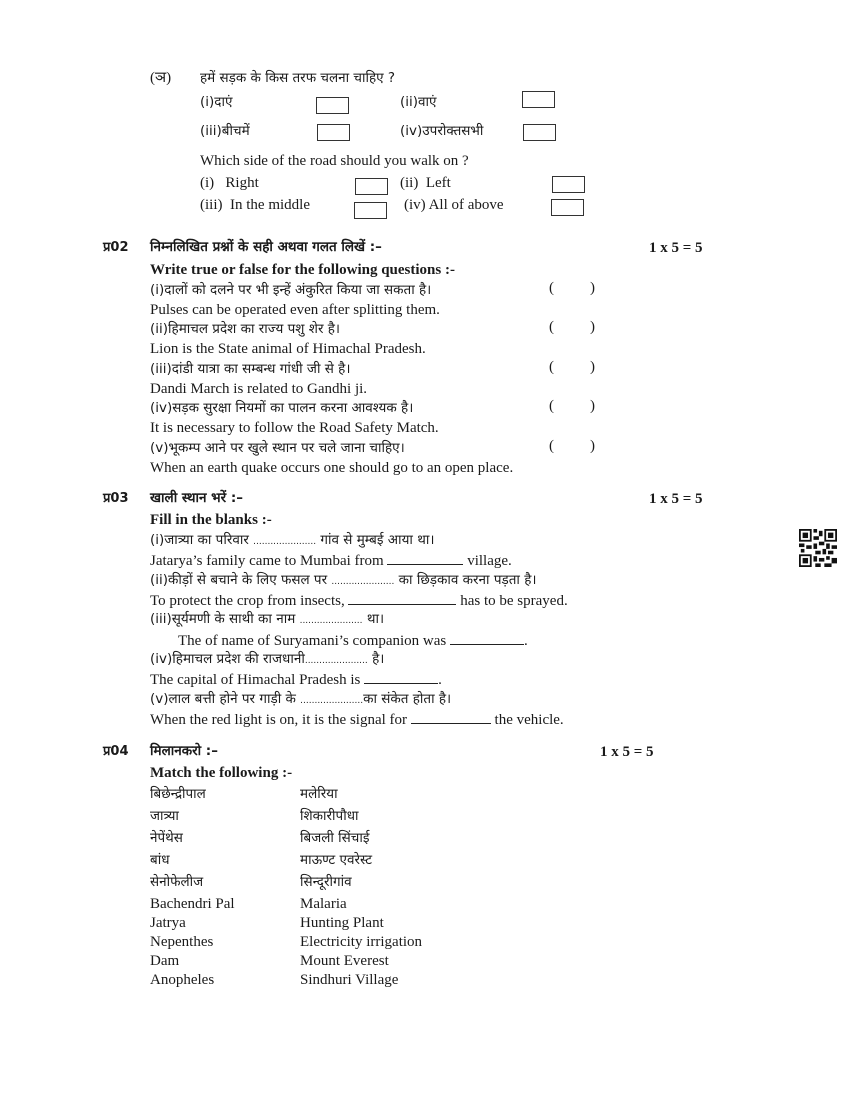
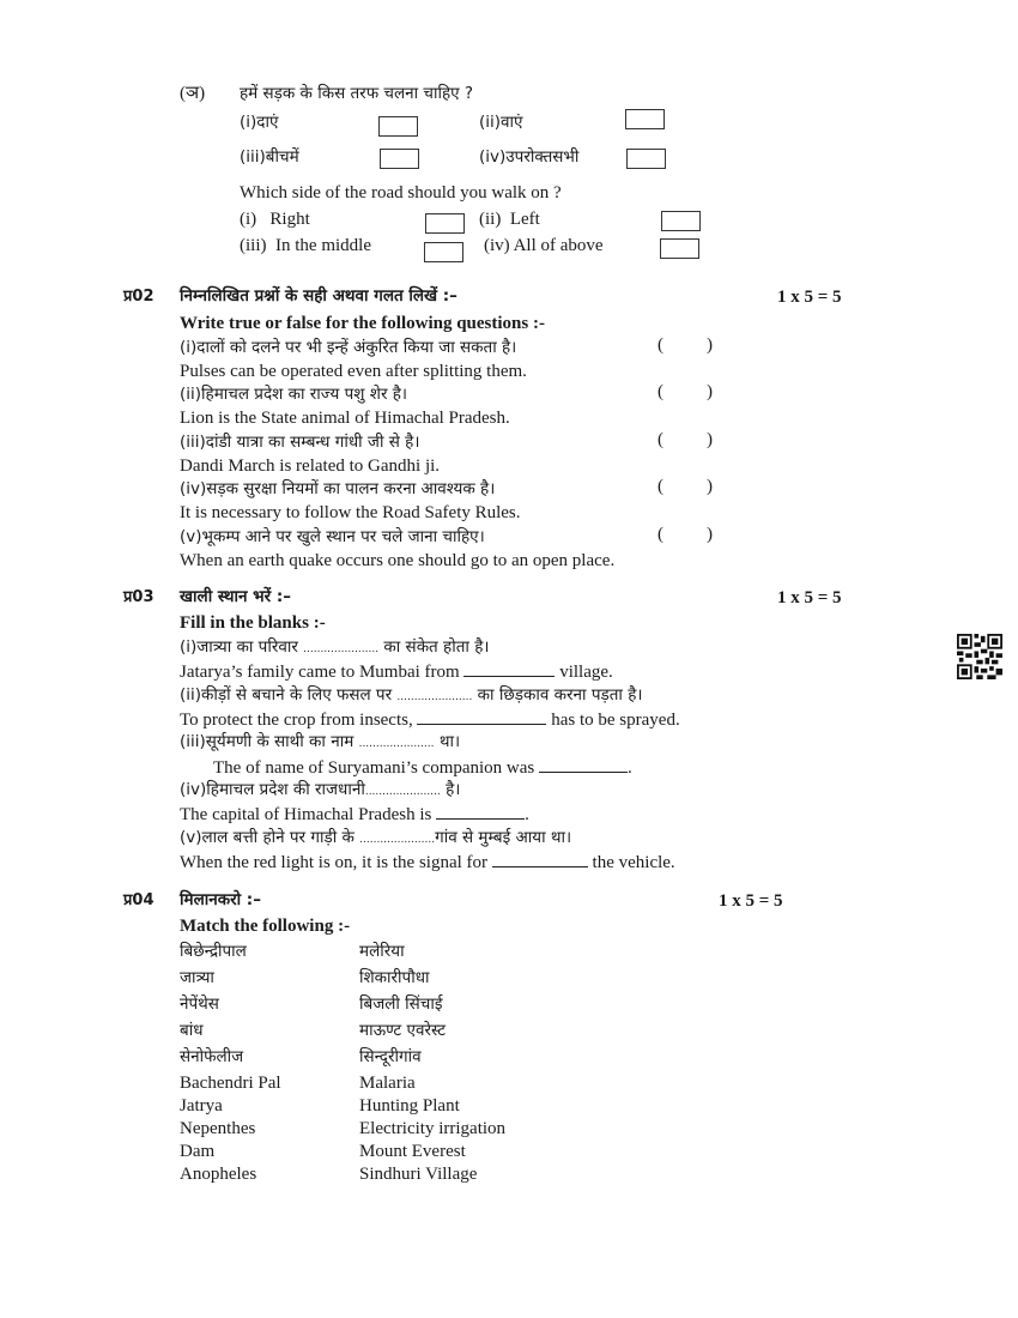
  (ञ)
  हमें सड़क के किस तरफ चलना चाहिए ?
  (i)दाएं
  (ii)वाएं
  (iii)बीचमें
  (iv)उपरोक्तसभी
  Which side of the road should you walk on ?
  (i) Right
  (ii) Left
  (iii) In the middle
  (iv) All of above
  प्र02
  निम्नलिखित प्रश्नों के सही अथवा गलत लिखें :–
  1 x 5 = 5
  Write true or false for the following questions :-
  (i)दालों को दलने पर भी इन्हें अंकुरित किया जा सकता है।
  (
  )
  Pulses can be operated even after splitting them.
  (ii)हिमाचल प्रदेश का राज्य पशु शेर है।
  (
  )
  Lion is the State animal of Himachal Pradesh.
  (iii)दांडी यात्रा का सम्बन्ध गांधी जी से है।
  (
  )
  Dandi March is related to Gandhi ji.
  (iv)सड़क सुरक्षा नियमों का पालन करना आवश्यक है।
  (
  )
- It is necessary to follow the Road Safety Match.
+ It is necessary to follow the Road Safety Rules.
  (v)भूकम्प आने पर खुले स्थान पर चले जाना चाहिए।
  (
  )
  When an earth quake occurs one should go to an open place.
  प्र03
  खाली स्थान भरें :–
  1 x 5 = 5
  Fill in the blanks :-
- (i)जात्र्या का परिवार ...................... गांव से मुम्बई आया था।
+ (i)जात्र्या का परिवार ...................... का संकेत होता है।
  Jatarya’s family came to Mumbai from village.
  (ii)कीड़ों से बचाने के लिए फसल पर ...................... का छिड़काव करना पड़ता है।
  To protect the crop from insects, has to be sprayed.
  (iii)सूर्यमणी के साथी का नाम ...................... था।
  The of name of Suryamani’s companion was .
  (iv)हिमाचल प्रदेश की राजधानी...................... है।
  The capital of Himachal Pradesh is .
- (v)लाल बत्ती होने पर गाड़ी के ......................का संकेत होता है।
+ (v)लाल बत्ती होने पर गाड़ी के ......................गांव से मुम्बई आया था।
  When the red light is on, it is the signal for the vehicle.
  प्र04
  मिलानकरो :–
  1 x 5 = 5
  Match the following :-
  बिछेन्द्रीपाल
  मलेरिया
  जात्र्या
  शिकारीपौधा
  नेपेंथेस
  बिजली सिंचाई
  बांध
  माऊण्ट एवरेस्ट
  सेनोफेलीज
  सिन्दूरीगांव
  Bachendri Pal
  Malaria
  Jatrya
  Hunting Plant
  Nepenthes
  Electricity irrigation
  Dam
  Mount Everest
  Anopheles
  Sindhuri Village
